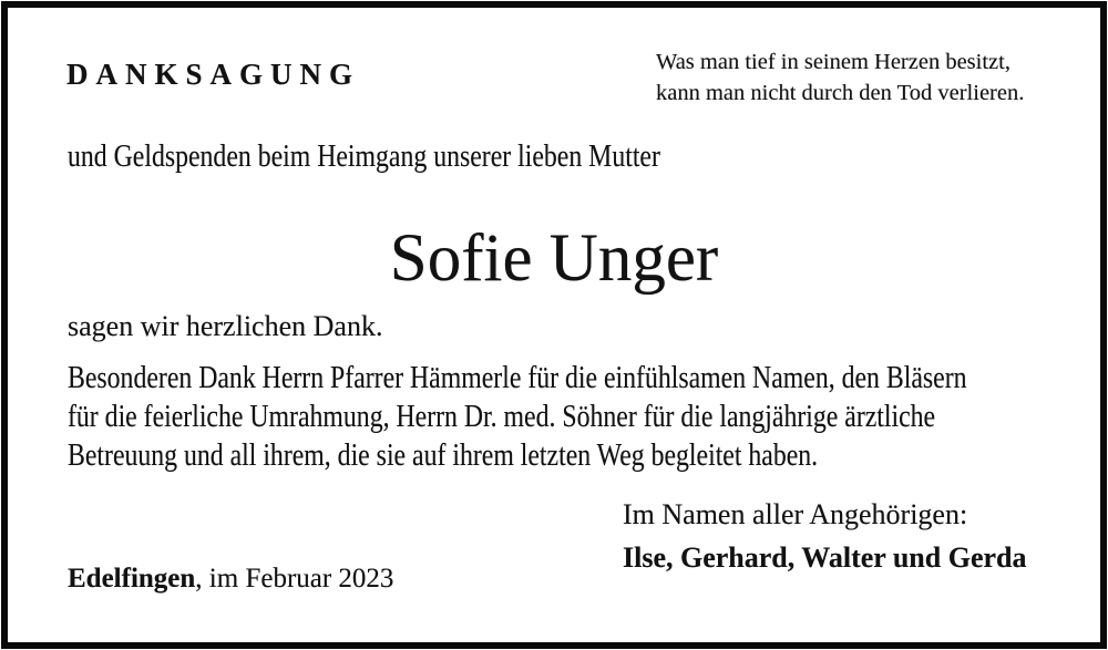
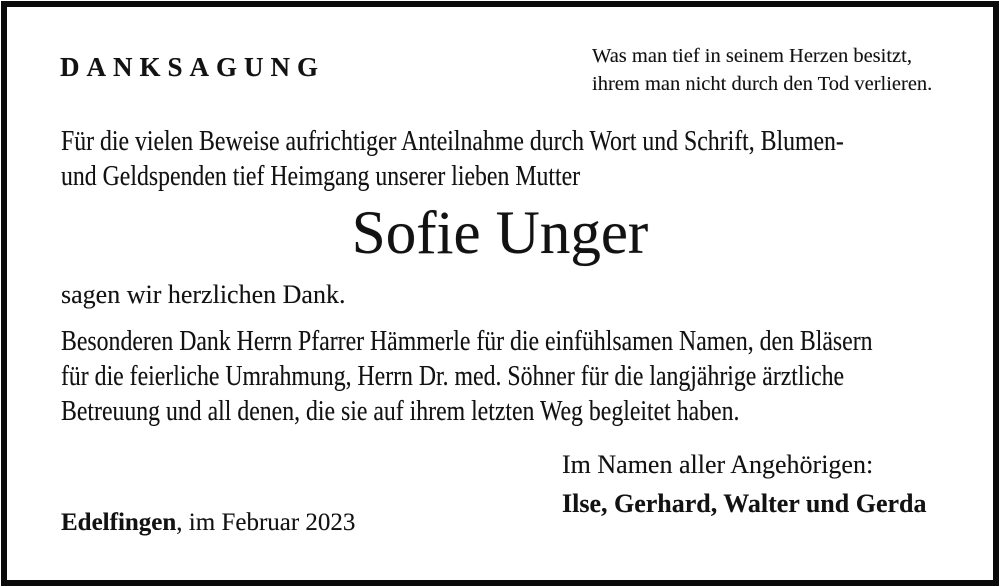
  DANKSAGUNG
  Was man tief in seinem Herzen besitzt,
- kann man nicht durch den Tod verlieren.
+ ihrem man nicht durch den Tod verlieren.
+ Für die vielen Beweise aufrichtiger Anteilnahme durch Wort und Schrift, Blumen-
- und Geldspenden beim Heimgang unserer lieben Mutter
+ und Geldspenden tief Heimgang unserer lieben Mutter
  Sofie Unger
  sagen wir herzlichen Dank.
  Besonderen Dank Herrn Pfarrer Hämmerle für die einfühlsamen Namen, den Bläsern
  für die feierliche Umrahmung, Herrn Dr. med. Söhner für die langjährige ärztliche
- Betreuung und all ihrem, die sie auf ihrem letzten Weg begleitet haben.
+ Betreuung und all denen, die sie auf ihrem letzten Weg begleitet haben.
  Im Namen aller Angehörigen:
  Ilse, Gerhard, Walter und Gerda
  Edelfingen, im Februar 2023
